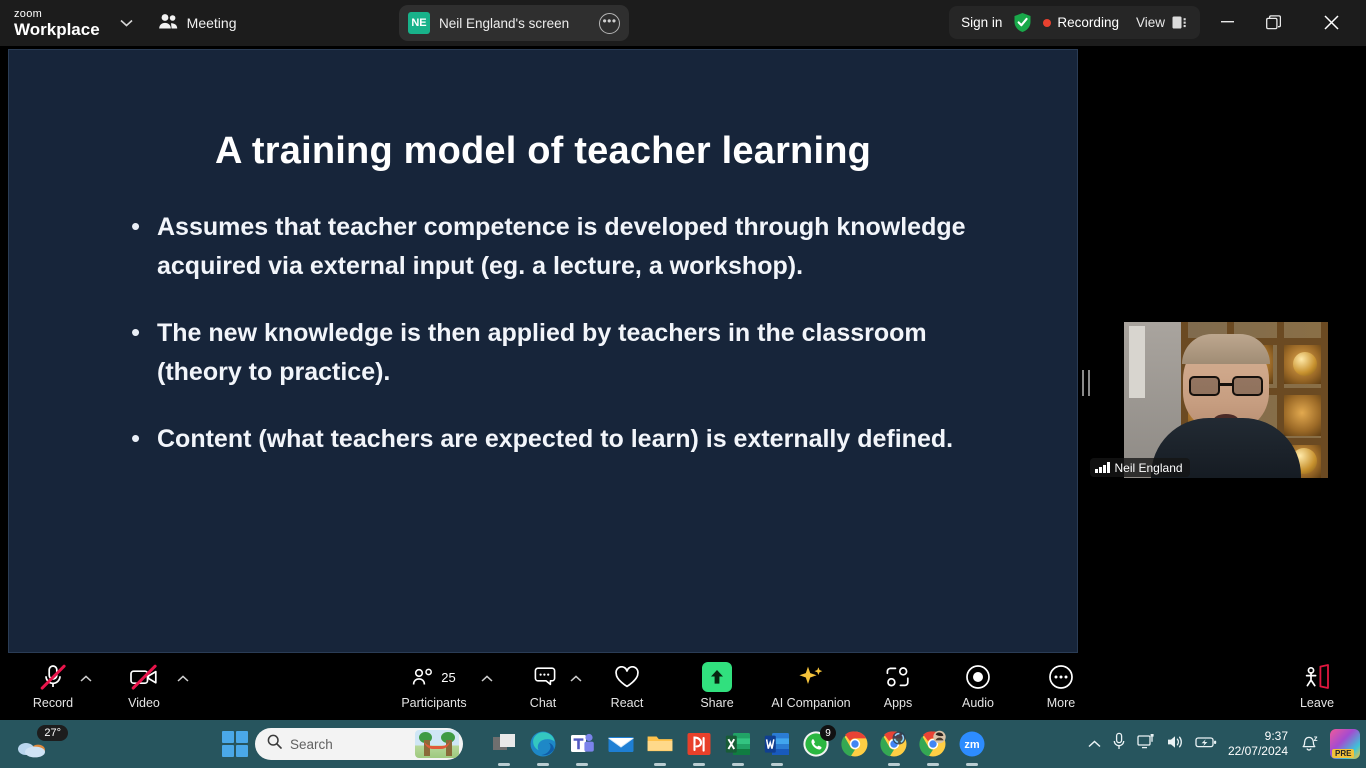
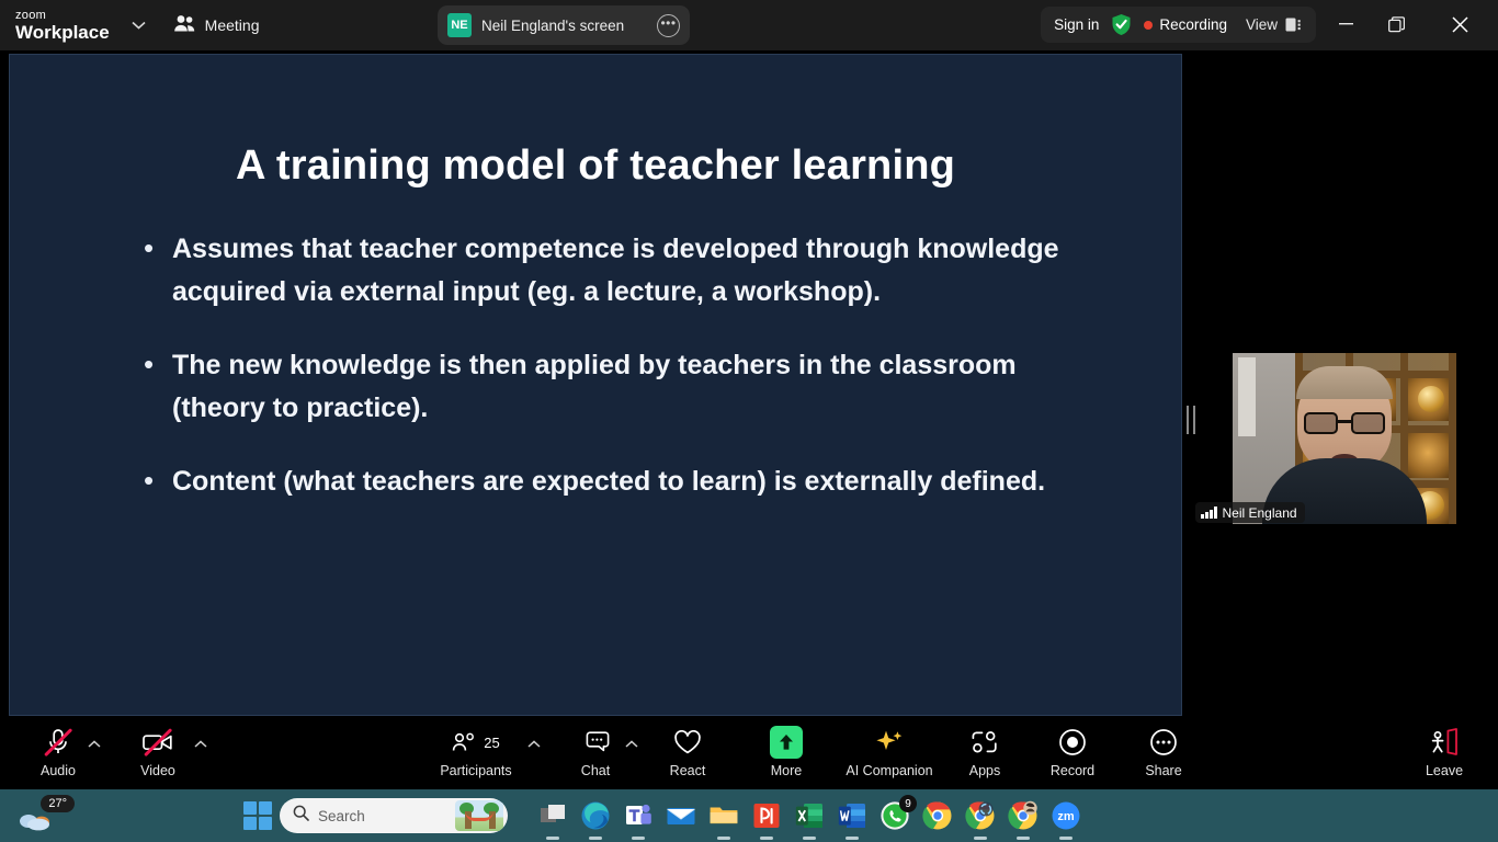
  zoom
  Workplace
  Meeting
  NE
  Neil England's screen
  •••
  Sign in
  Recording
  View
  A training model of teacher learning
  •
  Assumes that teacher competence is developed through knowledge acquired via external input (eg. a lecture, a workshop).
  •
  The new knowledge is then applied by teachers in the classroom (theory to practice).
  •
  Content (what teachers are expected to learn) is externally defined.
  Neil England
- Record
+ Audio
  Video
  25
  Participants
  Chat
  React
- Share
+ More
  AI Companion
  Apps
- Audio
+ Record
- More
+ Share
  Leave
  27°
  Search
  9
  zm
- 9:37
- 22/07/2024
- z
- PRE
